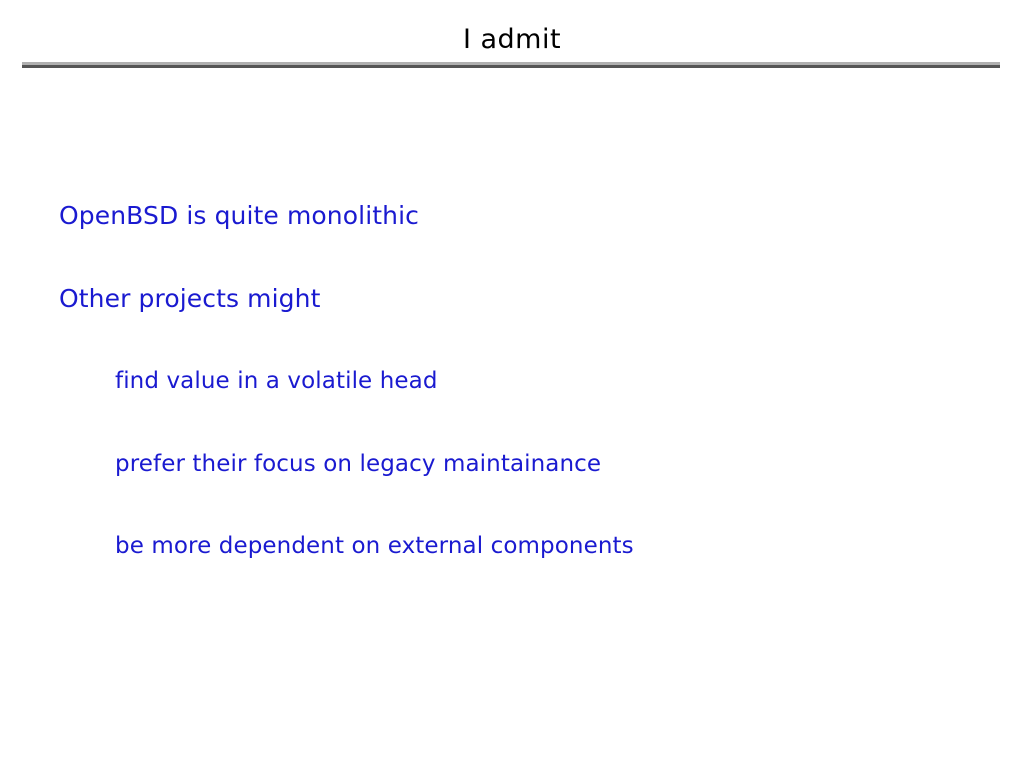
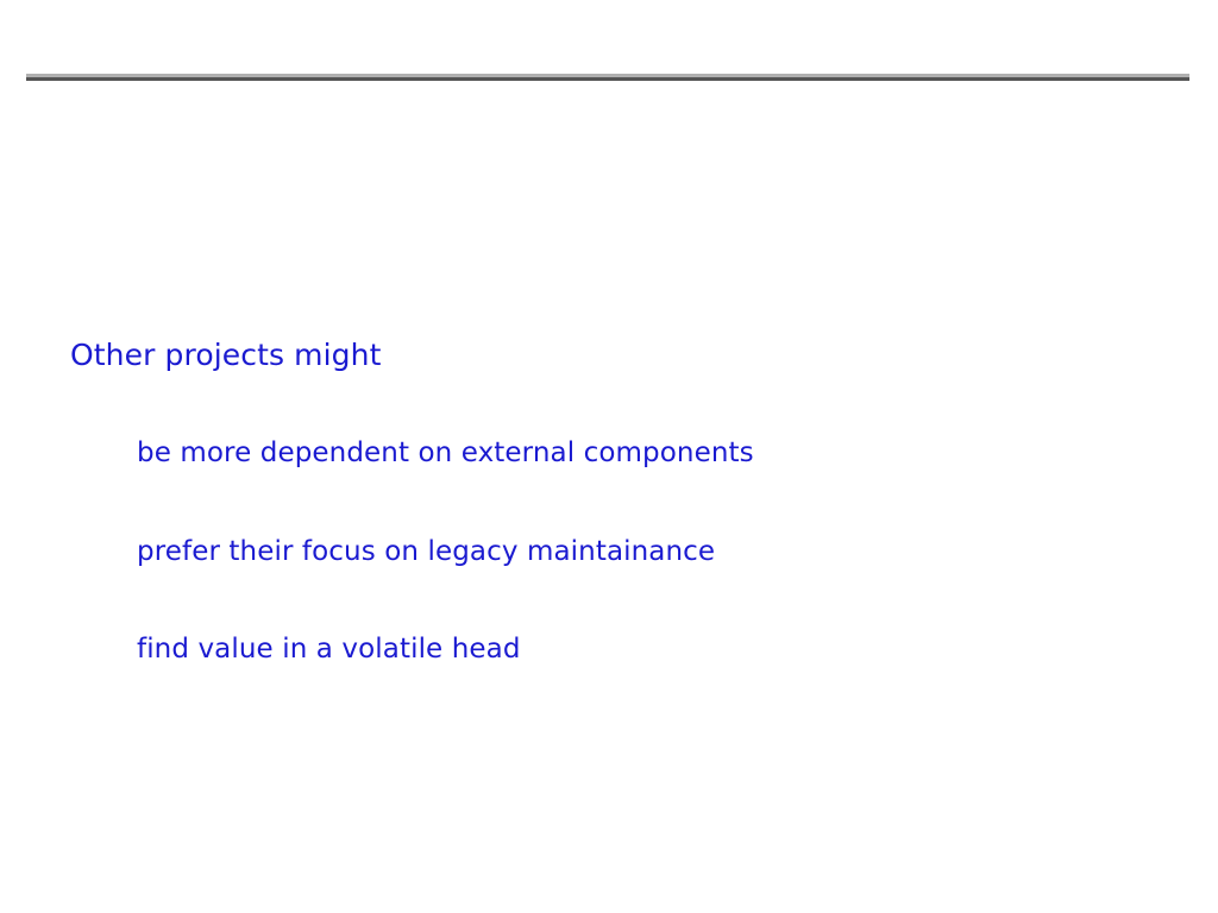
- I admit
- OpenBSD is quite monolithic
  Other projects might
- find value in a volatile head
+ be more dependent on external components
  prefer their focus on legacy maintainance
- be more dependent on external components
+ find value in a volatile head
